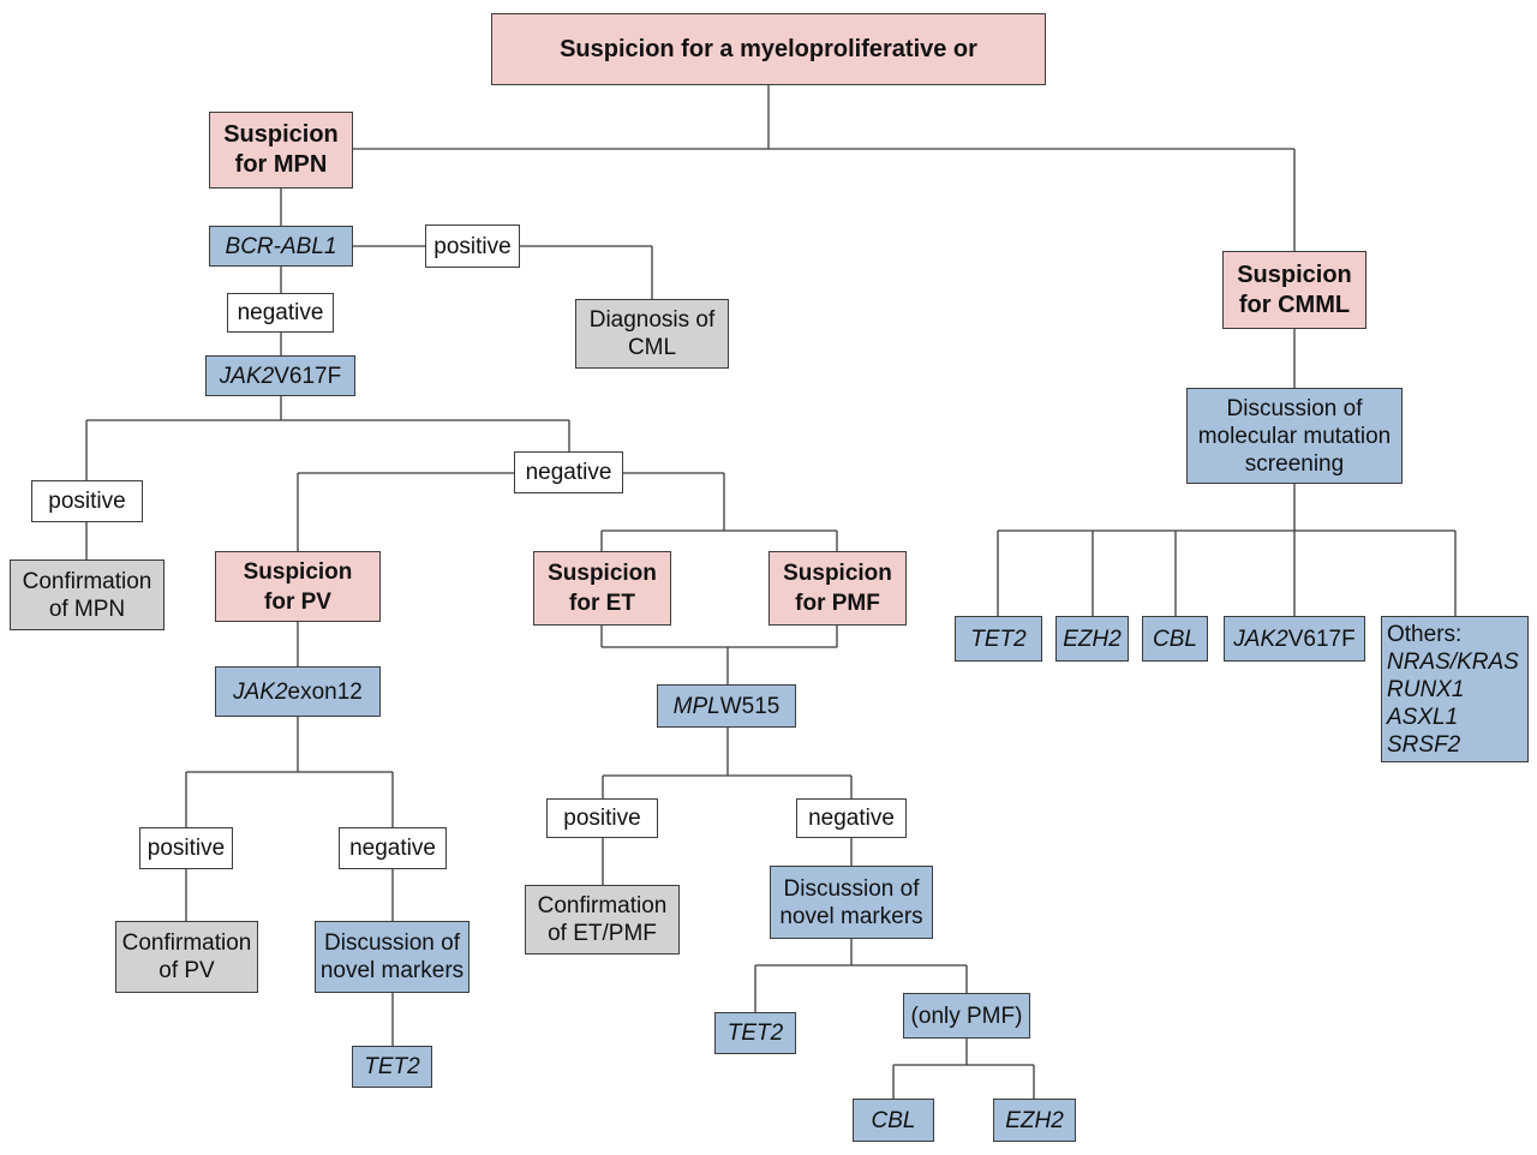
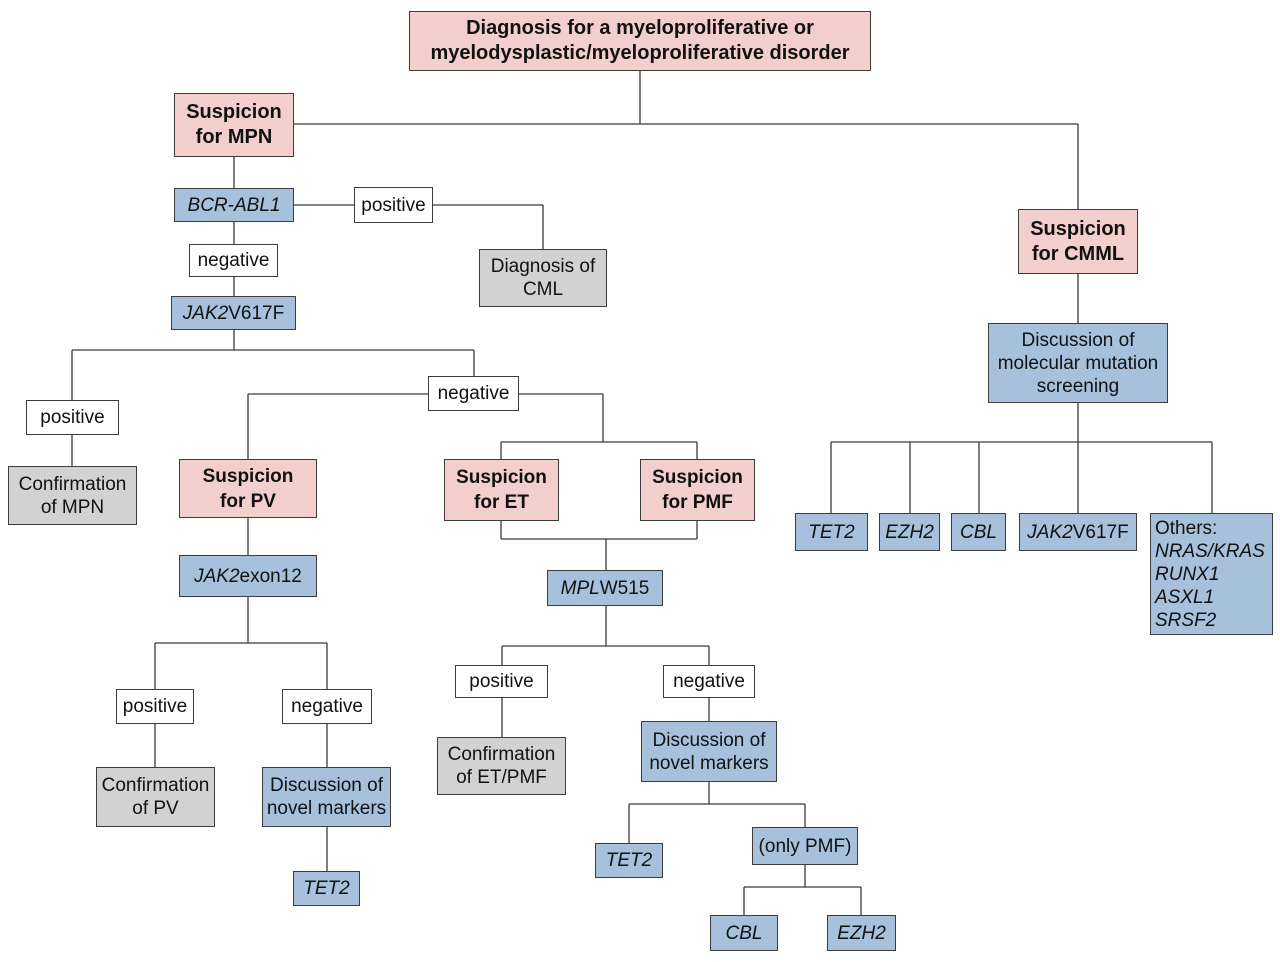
- Suspicion for a myeloproliferative or
+ Diagnosis for a myeloproliferative or
+ myelodysplastic/myeloproliferative disorder
  Suspicion
  for MPN
  BCR-ABL1
  positive
  Diagnosis of
  CML
  negative
  JAK2V617F
  positive
  Confirmation
  of MPN
  negative
  Suspicion
  for PV
  JAK2exon12
  positive
  negative
  Confirmation
  of PV
  Discussion of
  novel markers
  TET2
  Suspicion
  for ET
  Suspicion
  for PMF
  MPLW515
  positive
  negative
  Confirmation
  of ET/PMF
  Discussion of
  novel markers
  TET2
  (only PMF)
  CBL
  EZH2
  Suspicion
  for CMML
  Discussion of
  molecular mutation
  screening
  TET2
  EZH2
  CBL
  JAK2V617F
  Others:
  NRAS/KRAS
  RUNX1
  ASXL1
  SRSF2
